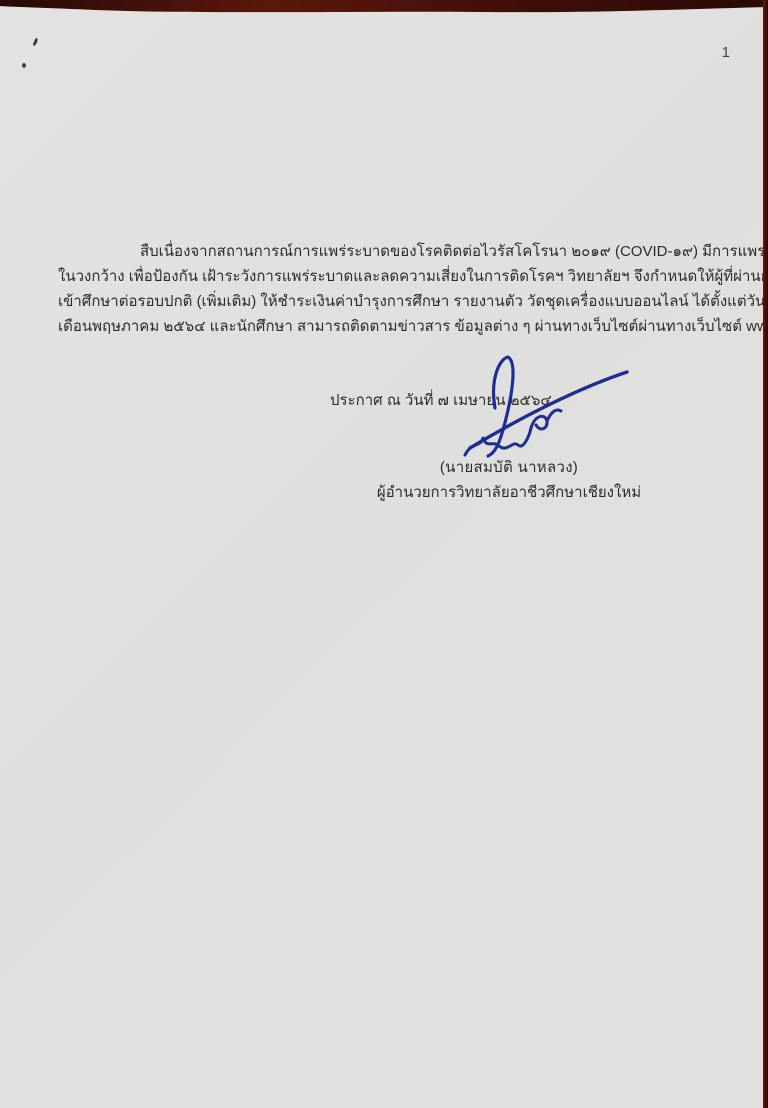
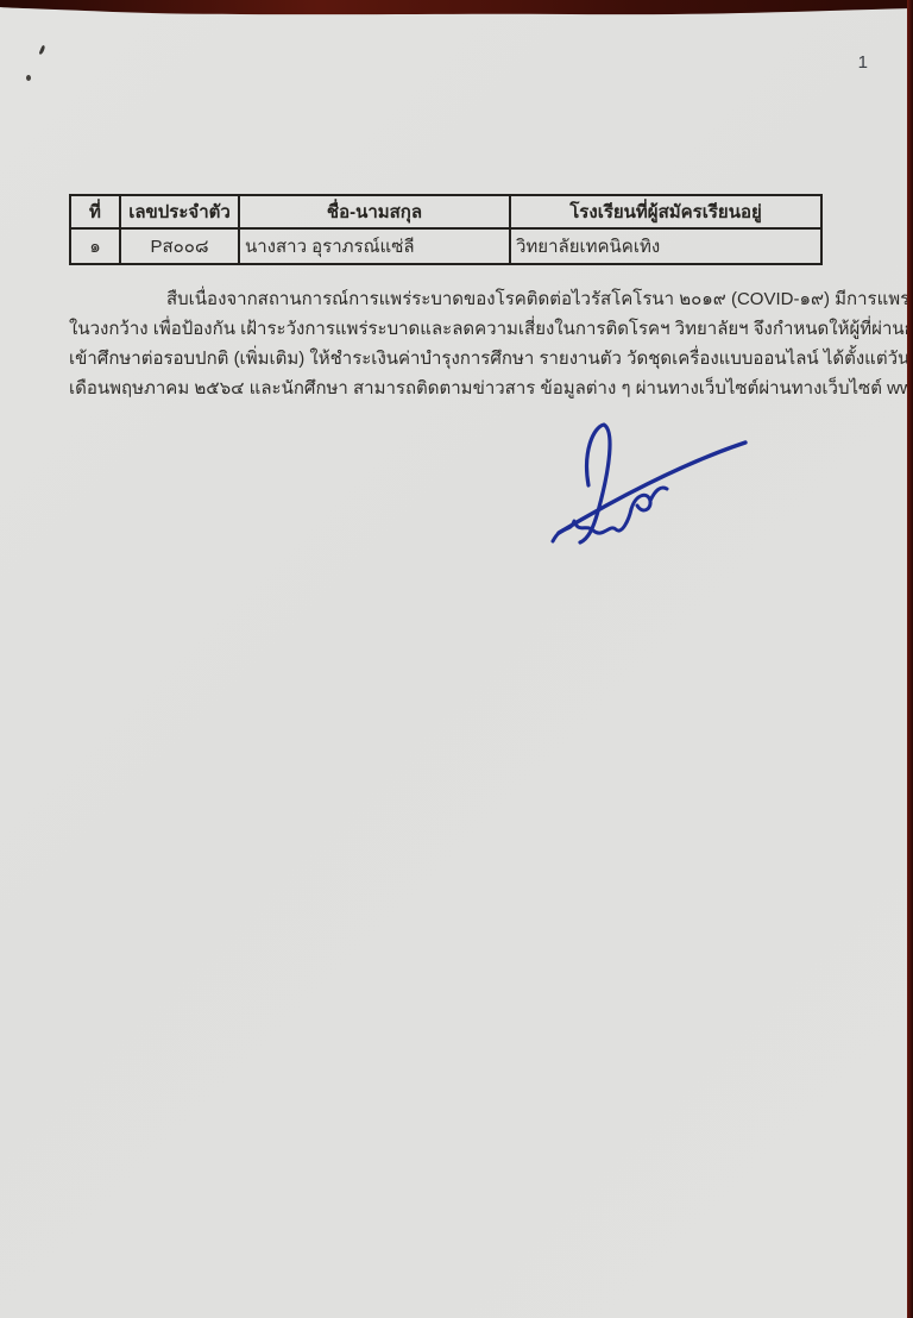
  1
+ ที่	เลขประจำตัว	ชื่อ-นามสกุล	โรงเรียนที่ผู้สมัครเรียนอยู่
+ ๑	Pส๐๐๘	นางสาว อุราภรณ์แซ่ลี	วิทยาลัยเทคนิคเทิง
  สืบเนื่องจากสถานการณ์การแพร่ระบาดของโรคติดต่อไวรัสโคโรนา ๒๐๑๙ (COVID-๑๙) มีการแพร่
  ในวงกว้าง เพื่อป้องกัน เฝ้าระวังการแพร่ระบาดและลดความเสี่ยงในการติดโรคฯ วิทยาลัยฯ จึงกำหนดให้ผู้ที่ผ่าน
  เข้าศึกษาต่อรอบปกติ (เพิ่มเติม) ให้ชำระเงินค่าบำรุงการศึกษา รายงานตัว วัดชุดเครื่องแบบออนไลน์ ได้ตั้งแต่วัน
  เดือนพฤษภาคม ๒๕๖๔ และนักศึกษา สามารถติดตามข่าวสาร ข้อมูลต่าง ๆ ผ่านทางเว็บไซต์ผ่านทางเว็บไซต์ w
- ประกาศ ณ วันที่ ๗ เมษายน ๒๕๖๔
- (นายสมบัติ นาหลวง)
- ผู้อำนวยการวิทยาลัยอาชีวศึกษาเชียงใหม่
